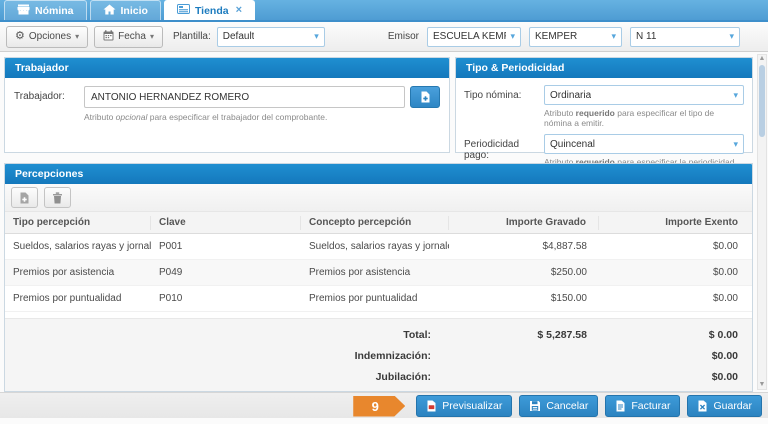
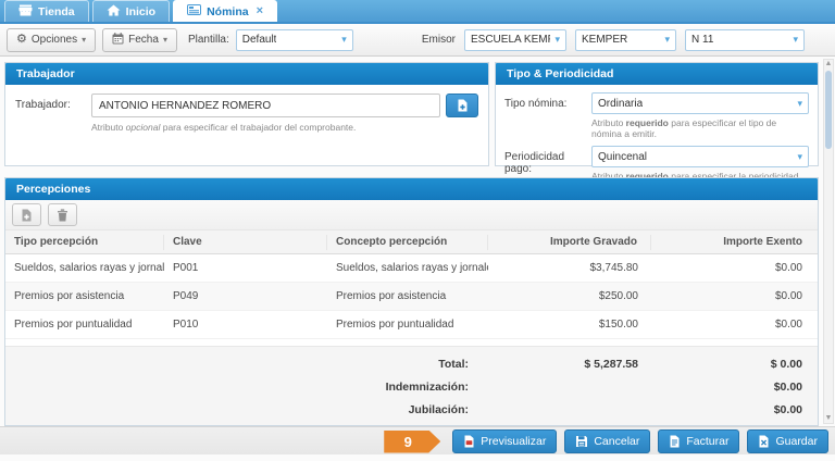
- Nómina
+ Tienda
  Inicio
- Tienda
+ Nómina
  ×
  ⚙
  Opciones
  ▾
  Fecha
  ▾
  Plantilla:
  Default
  ▾
  Emisor
  ESCUELA KEM
  ▾
  KEMPER
  ▾
  N 11
  ▾
  Trabajador
  Trabajador:
  ANTONIO HERNANDEZ ROMERO
  Atributo opcional para especificar el trabajador del comprobante.
  Tipo & Periodicidad
  Tipo nómina:
  Ordinaria
  ▾
  Atributo requerido para especificar el tipo de nómina a emitir.
  Periodicidad pago:
  Quincenal
  ▾
  Atributo requerido para especificar la periodicidad
  Percepciones
  Tipo percepción
  Clave
  Concepto percepción
  Importe Gravado
  Importe Exento
  Sueldos, salarios rayas y jornal
  P001
  Sueldos, salarios rayas y jornal
- $4,887.58
+ $3,745.80
  $0.00
  Premios por asistencia
  P049
  Premios por asistencia
  $250.00
  $0.00
  Premios por puntualidad
  P010
  Premios por puntualidad
  $150.00
  $0.00
  Total:
  $ 5,287.58
  $ 0.00
  Indemnización:
  $0.00
  Jubilación:
  $0.00
  9
  Previsualizar
  Cancelar
  Facturar
  Guardar
